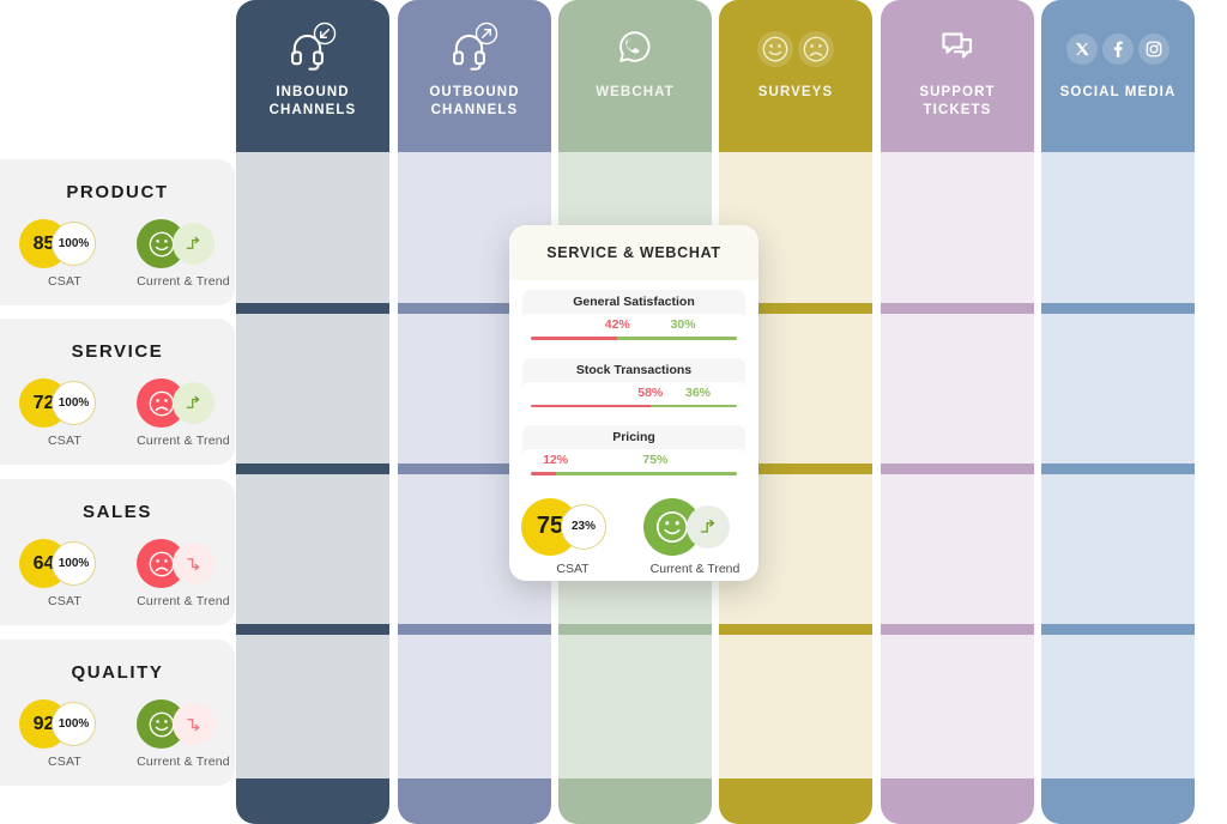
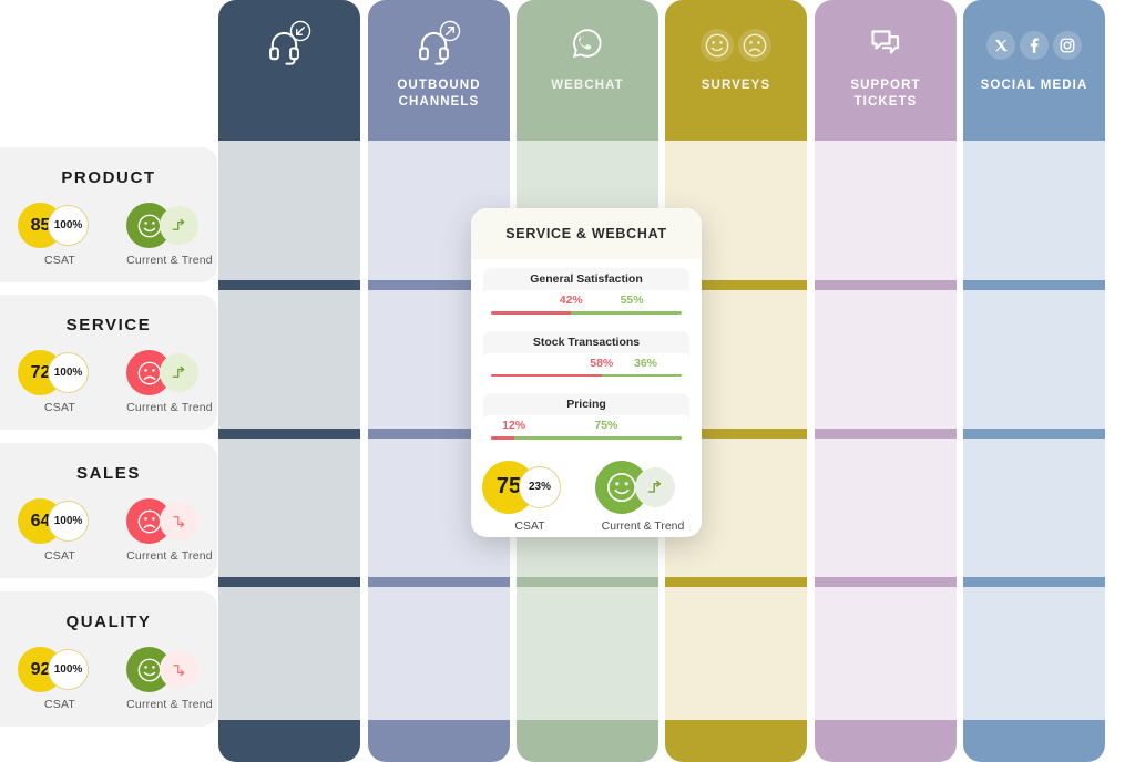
- INBOUND CHANNELS
  OUTBOUND CHANNELS
  WEBCHAT
  SURVEYS
  SUPPORT TICKETS
  SOCIAL MEDIA
  PRODUCT
  85
  100%
  CSAT
  Current & Trend
  SERVICE
  72
  100%
  CSAT
  Current & Trend
  SALES
  64
  100%
  CSAT
  Current & Trend
  QUALITY
  92
  100%
  CSAT
  Current & Trend
  SERVICE & WEBCHAT
  General Satisfaction
  42%
- 30%
+ 55%
  Stock Transactions
  58%
  36%
  Pricing
  12%
  75%
  75
  23%
  CSAT
  Current & Trend
